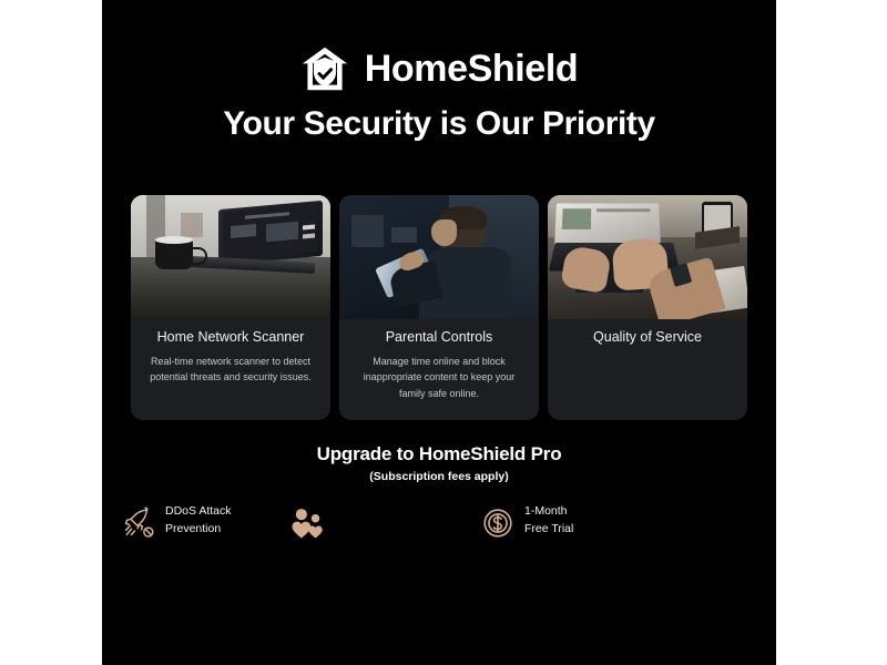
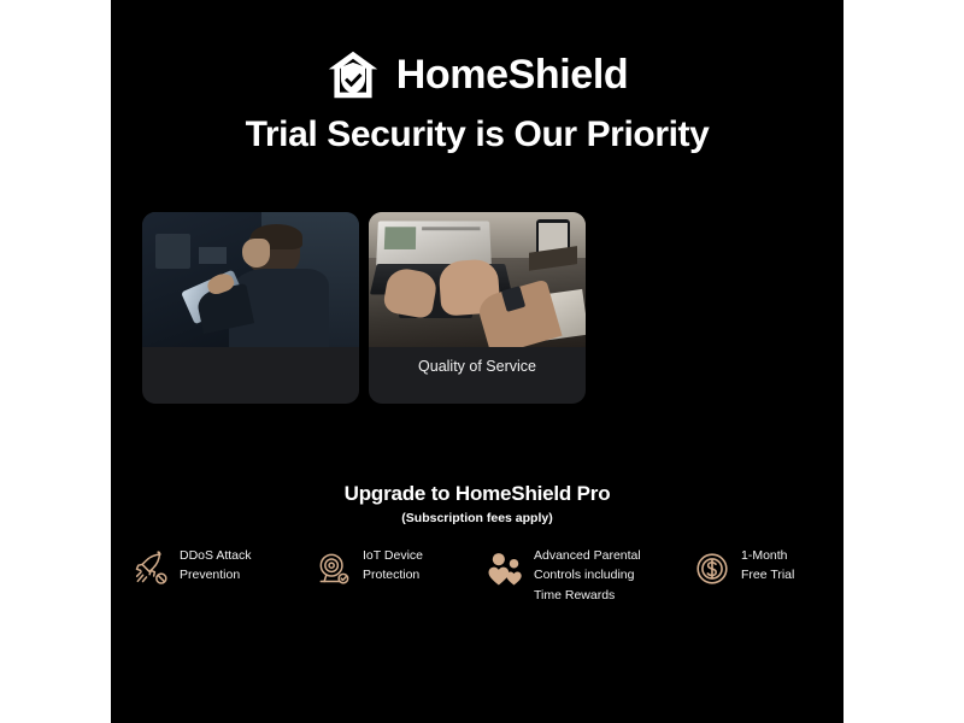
  HomeShield
- Your Security is Our Priority
+ Trial Security is Our Priority
- Home Network Scanner
- Real-time network scanner to detect potential threats and security issues.
- Parental Controls
- Manage time online and block inappropriate content to keep your family safe online.
  Quality of Service
  Upgrade to HomeShield Pro
  (Subscription fees apply)
  DDoS Attack
  Prevention
+ IoT Device
+ Protection
+ Advanced Parental
+ Controls including
+ Time Rewards
  1-Month
  Free Trial
